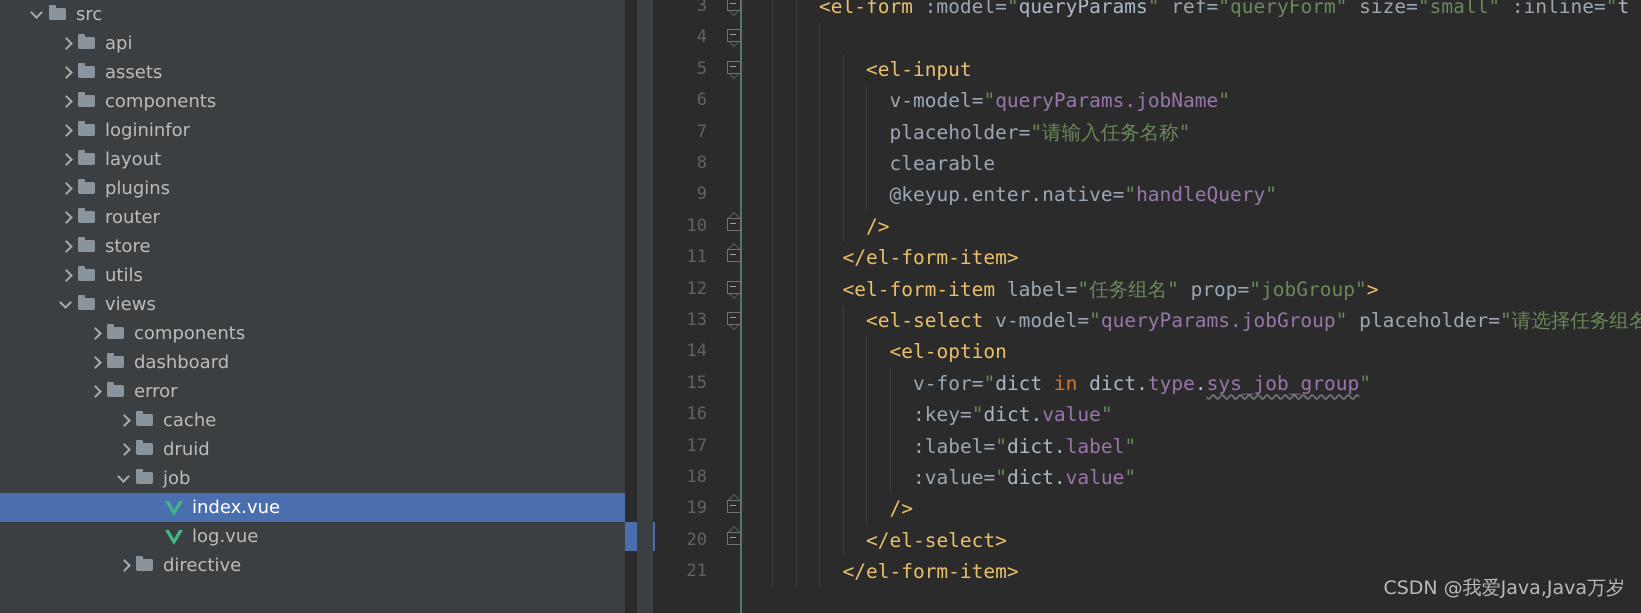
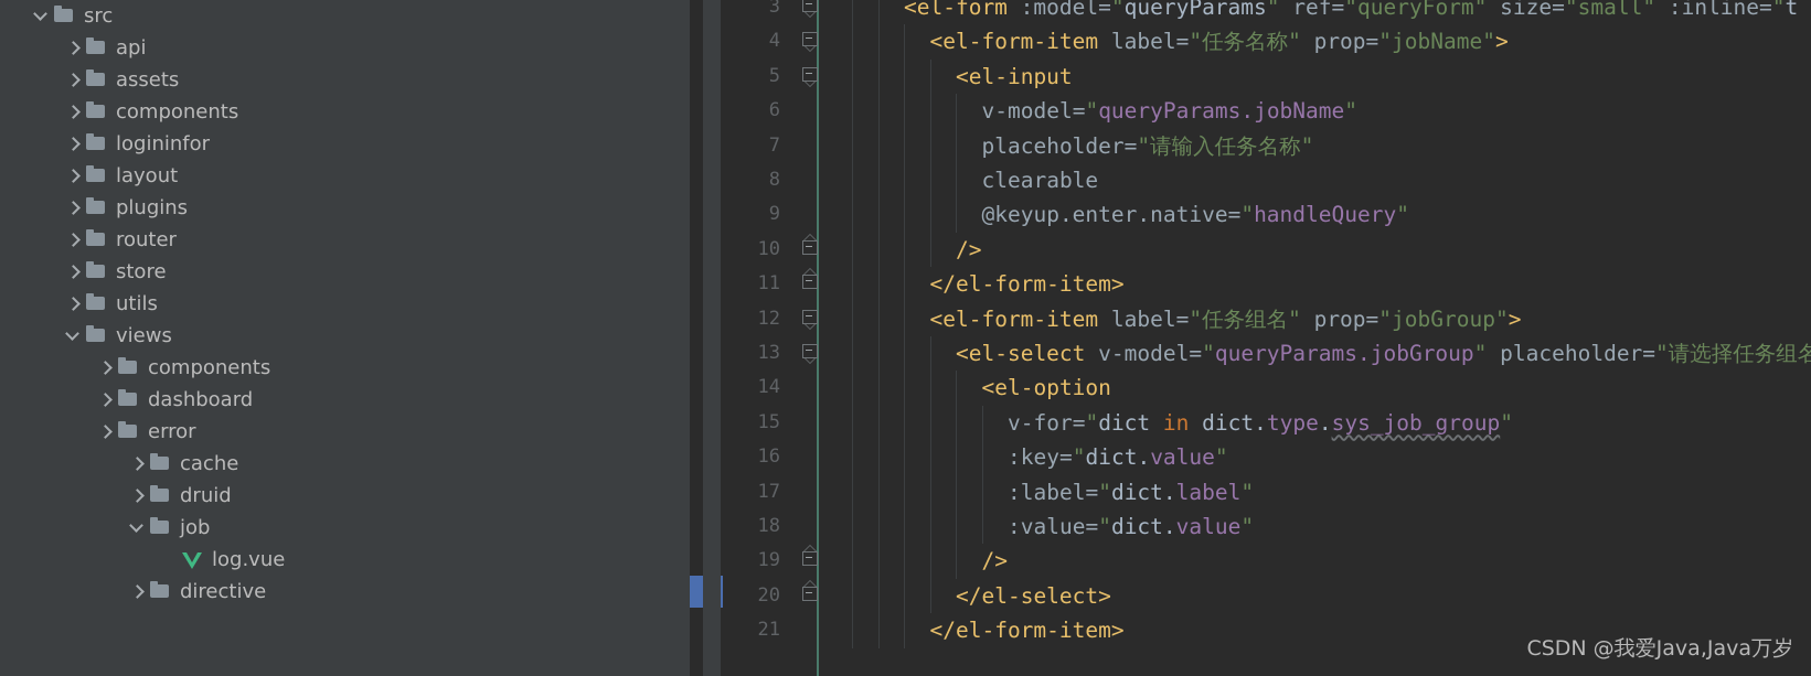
  src
  api
  assets
  components
  logininfor
  layout
  plugins
  router
  store
  utils
  views
  components
  dashboard
  error
  cache
  druid
  job
- index.vue
  log.vue
  directive
  3
  4
  5
  6
  7
  8
  9
  10
  11
  12
  13
  14
  15
  16
  17
  18
  19
  20
  21
  <el-form :model="queryParams" ref="queryForm" size="small" :inline="t
+ <el-form-item label="任务名称" prop="jobName">
  <el-input
  v-model="queryParams.jobName"
  placeholder="请输入任务名称"
  clearable
  @keyup.enter.native="handleQuery"
  />
  </el-form-item>
  <el-form-item label="任务组名" prop="jobGroup">
  <el-select v-model="queryParams.jobGroup" placeholder="请选择任务组名
  <el-option
  v-for="dict in dict.type.sys_job_group"
  :key="dict.value"
  :label="dict.label"
  :value="dict.value"
  />
  </el-select>
  </el-form-item>
  CSDN @我爱Java,Java万岁
